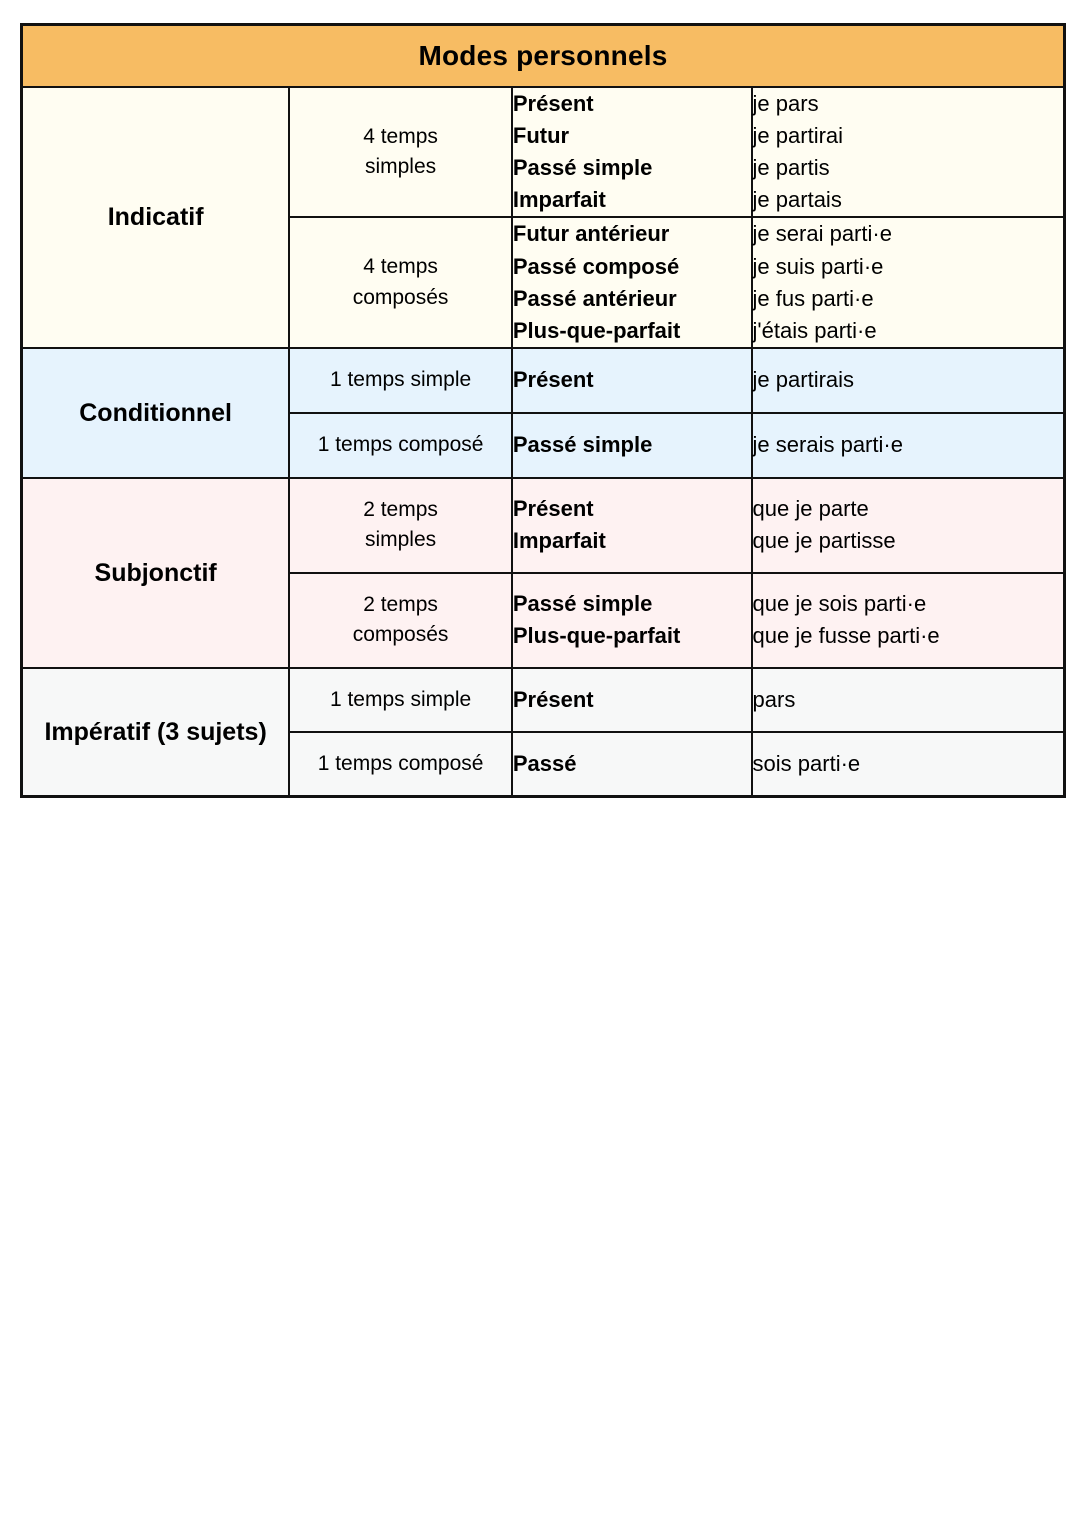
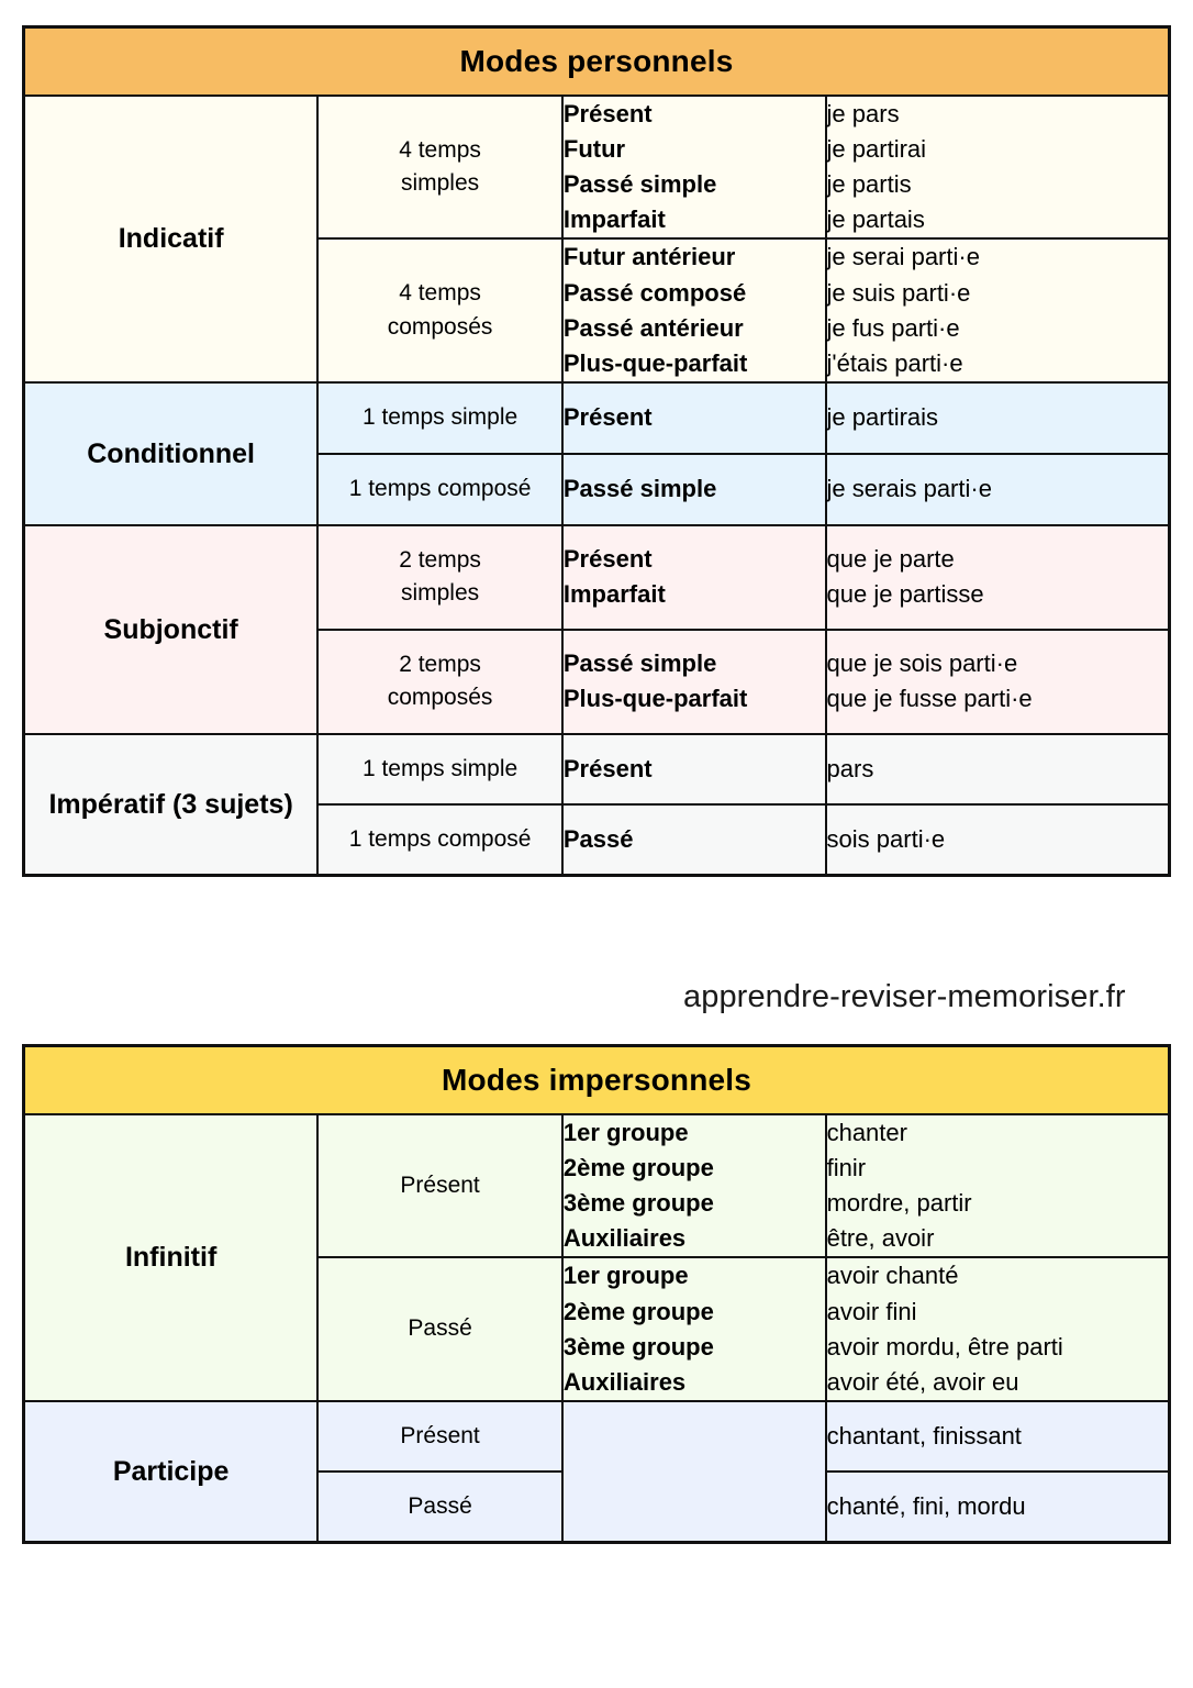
  Modes personnels
  Indicatif	4 temps simples	Présent Futur Passé simple Imparfait	je pars je partirai je partis je partais
  4 temps composés	Futur antérieur Passé composé Passé antérieur Plus-que-parfait	je serai parti·e je suis parti·e je fus parti·e j'étais parti·e
  Conditionnel	1 temps simple	Présent	je partirais
  1 temps composé	Passé simple	je serais parti·e
  Subjonctif	2 temps simples	Présent Imparfait	que je parte que je partisse
  2 temps composés	Passé simple Plus-que-parfait	que je sois parti·e que je fusse parti·e
  Impératif (3 sujets)	1 temps simple	Présent	pars
  1 temps composé	Passé	sois parti·e
+ apprendre-reviser-memoriser.fr
+ Modes impersonnels
+ Infinitif	Présent	1er groupe 2ème groupe 3ème groupe Auxiliaires	chanter finir mordre, partir être, avoir
+ Passé	1er groupe 2ème groupe 3ème groupe Auxiliaires	avoir chanté avoir fini avoir mordu, être parti avoir été, avoir eu
+ Participe	Présent		chantant, finissant
+ Passé	chanté, fini, mordu
